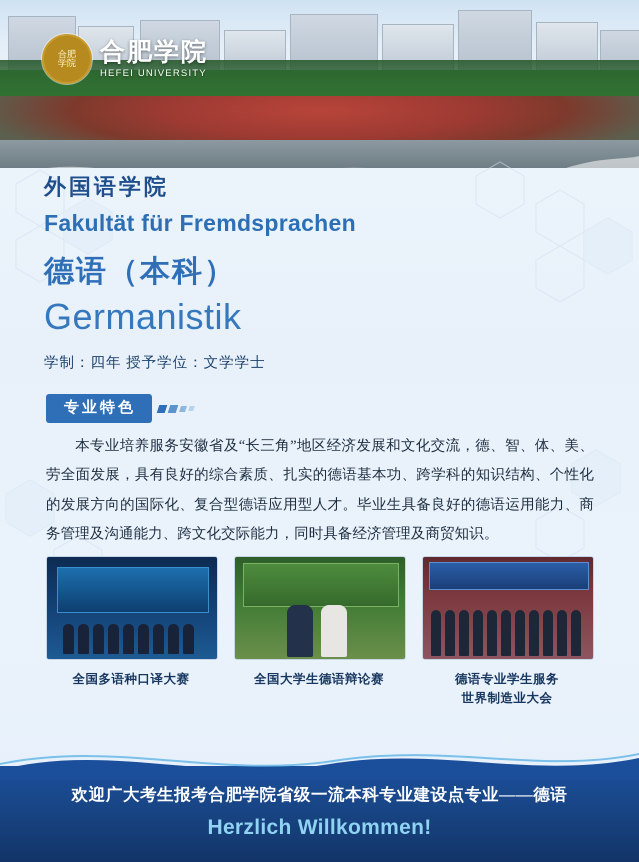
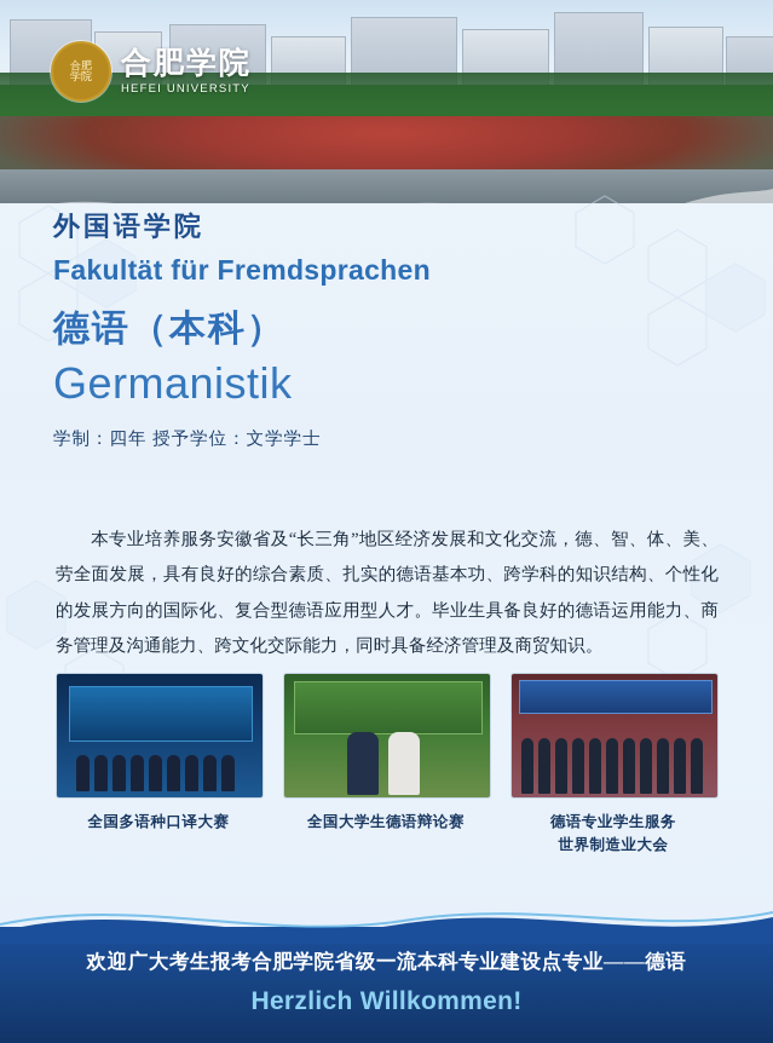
  合肥
  学院
  合肥学院
  HEFEI UNIVERSITY
  外国语学院
  Fakultät für Fremdsprachen
  德语（本科）
  Germanistik
  学制：四年 授予学位：文学学士
- 专业特色
  本专业培养服务安徽省及“长三角”地区经济发展和文化交流，德、智、体、美、劳全面发展，具有良好的综合素质、扎实的德语基本功、跨学科的知识结构、个性化的发展方向的国际化、复合型德语应用型人才。毕业生具备良好的德语运用能力、商务管理及沟通能力、跨文化交际能力，同时具备经济管理及商贸知识。
  全国多语种口译大赛
  全国大学生德语辩论赛
  德语专业学生服务
  世界制造业大会
  欢迎广大考生报考合肥学院省级一流本科专业建设点专业——德语
  Herzlich Willkommen!
